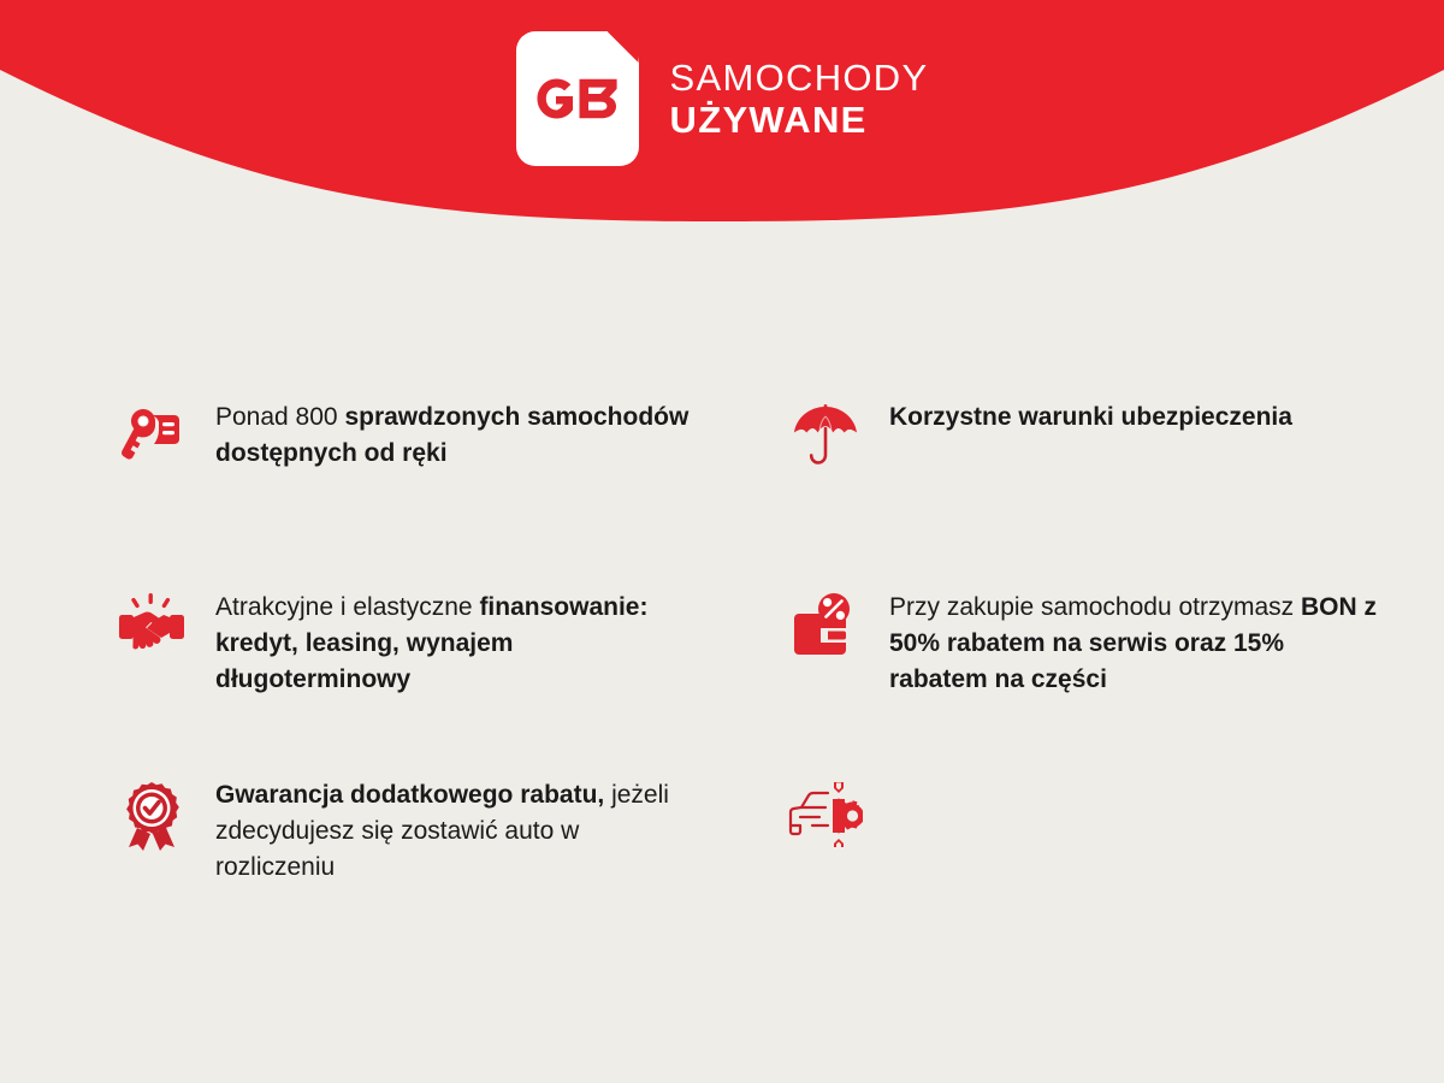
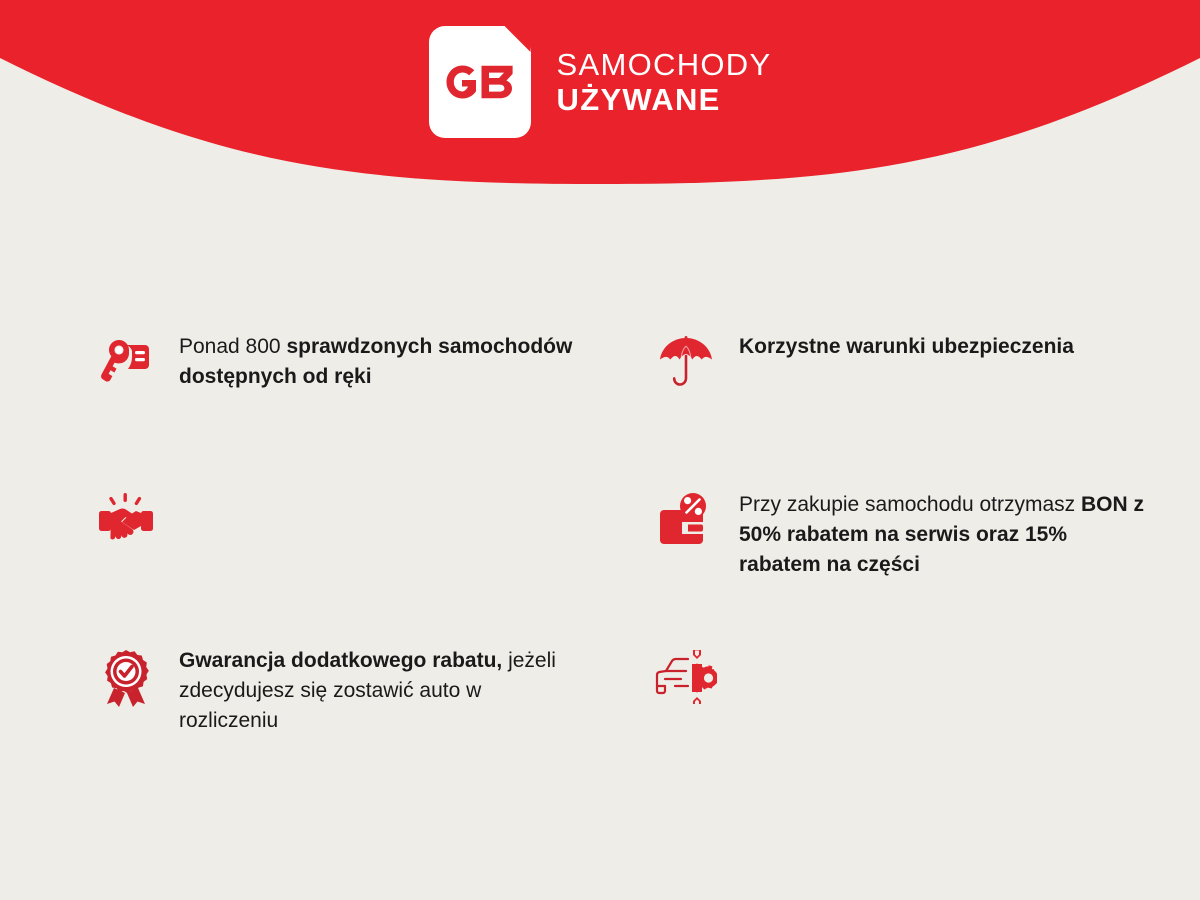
  SAMOCHODY
  UŻYWANE
  Ponad 800 sprawdzonych samochodów dostępnych od ręki
- Atrakcyjne i elastyczne finansowanie: kredyt, leasing, wynajem długoterminowy
  Gwarancja dodatkowego rabatu, jeżeli zdecydujesz się zostawić auto w rozliczeniu
  Korzystne warunki ubezpieczenia
  Przy zakupie samochodu otrzymasz BON z 50% rabatem na serwis oraz 15% rabatem na części
